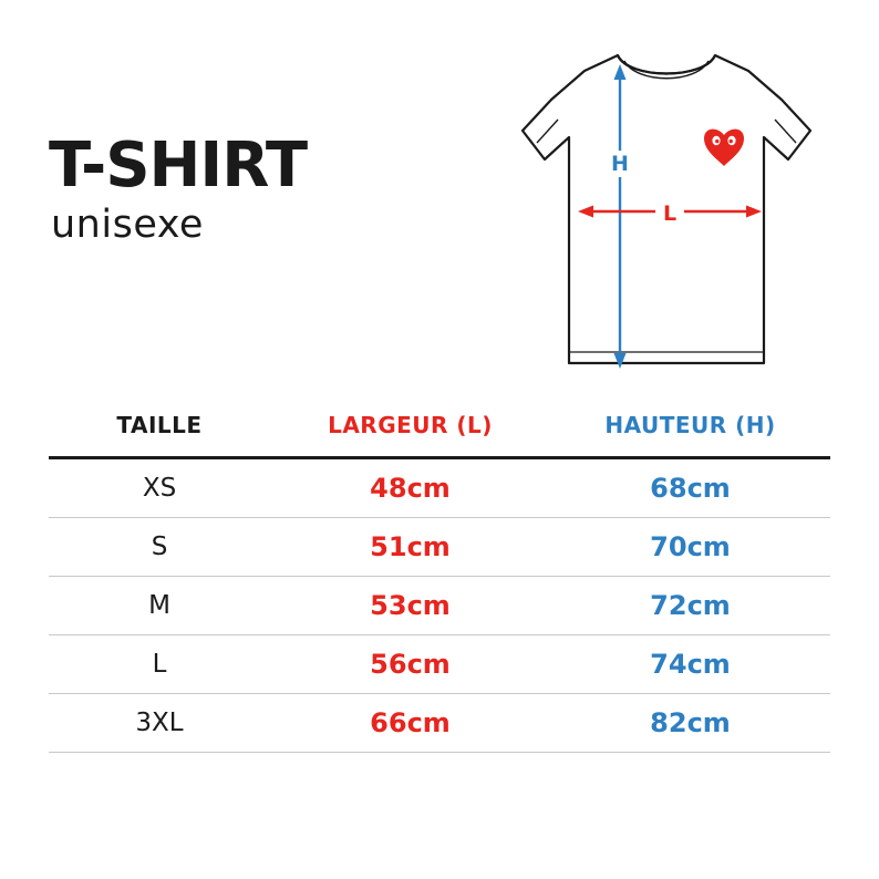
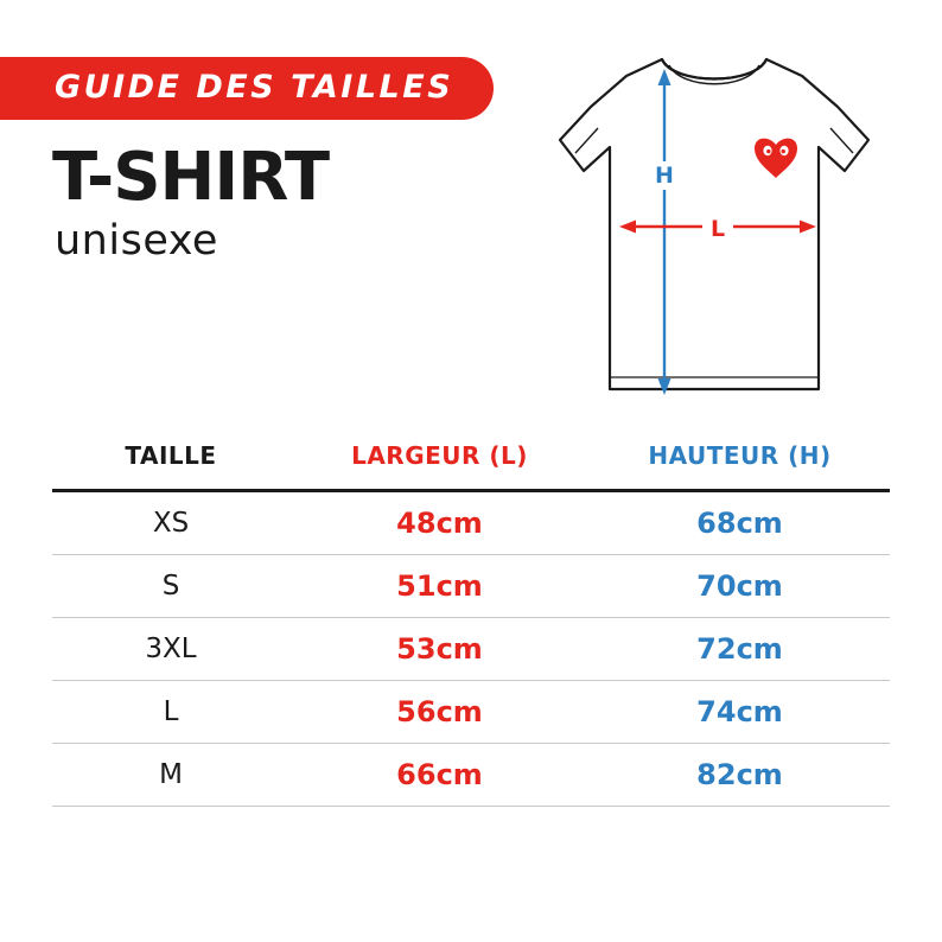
+ GUIDE DES TAILLES
  T-SHIRT
  unisexe
  H
  L
  TAILLE	LARGEUR (L)	HAUTEUR (H)
  XS	48cm	68cm
  S	51cm	70cm
- M	53cm	72cm
+ 3XL	53cm	72cm
  L	56cm	74cm
- 3XL	66cm	82cm
+ M	66cm	82cm
